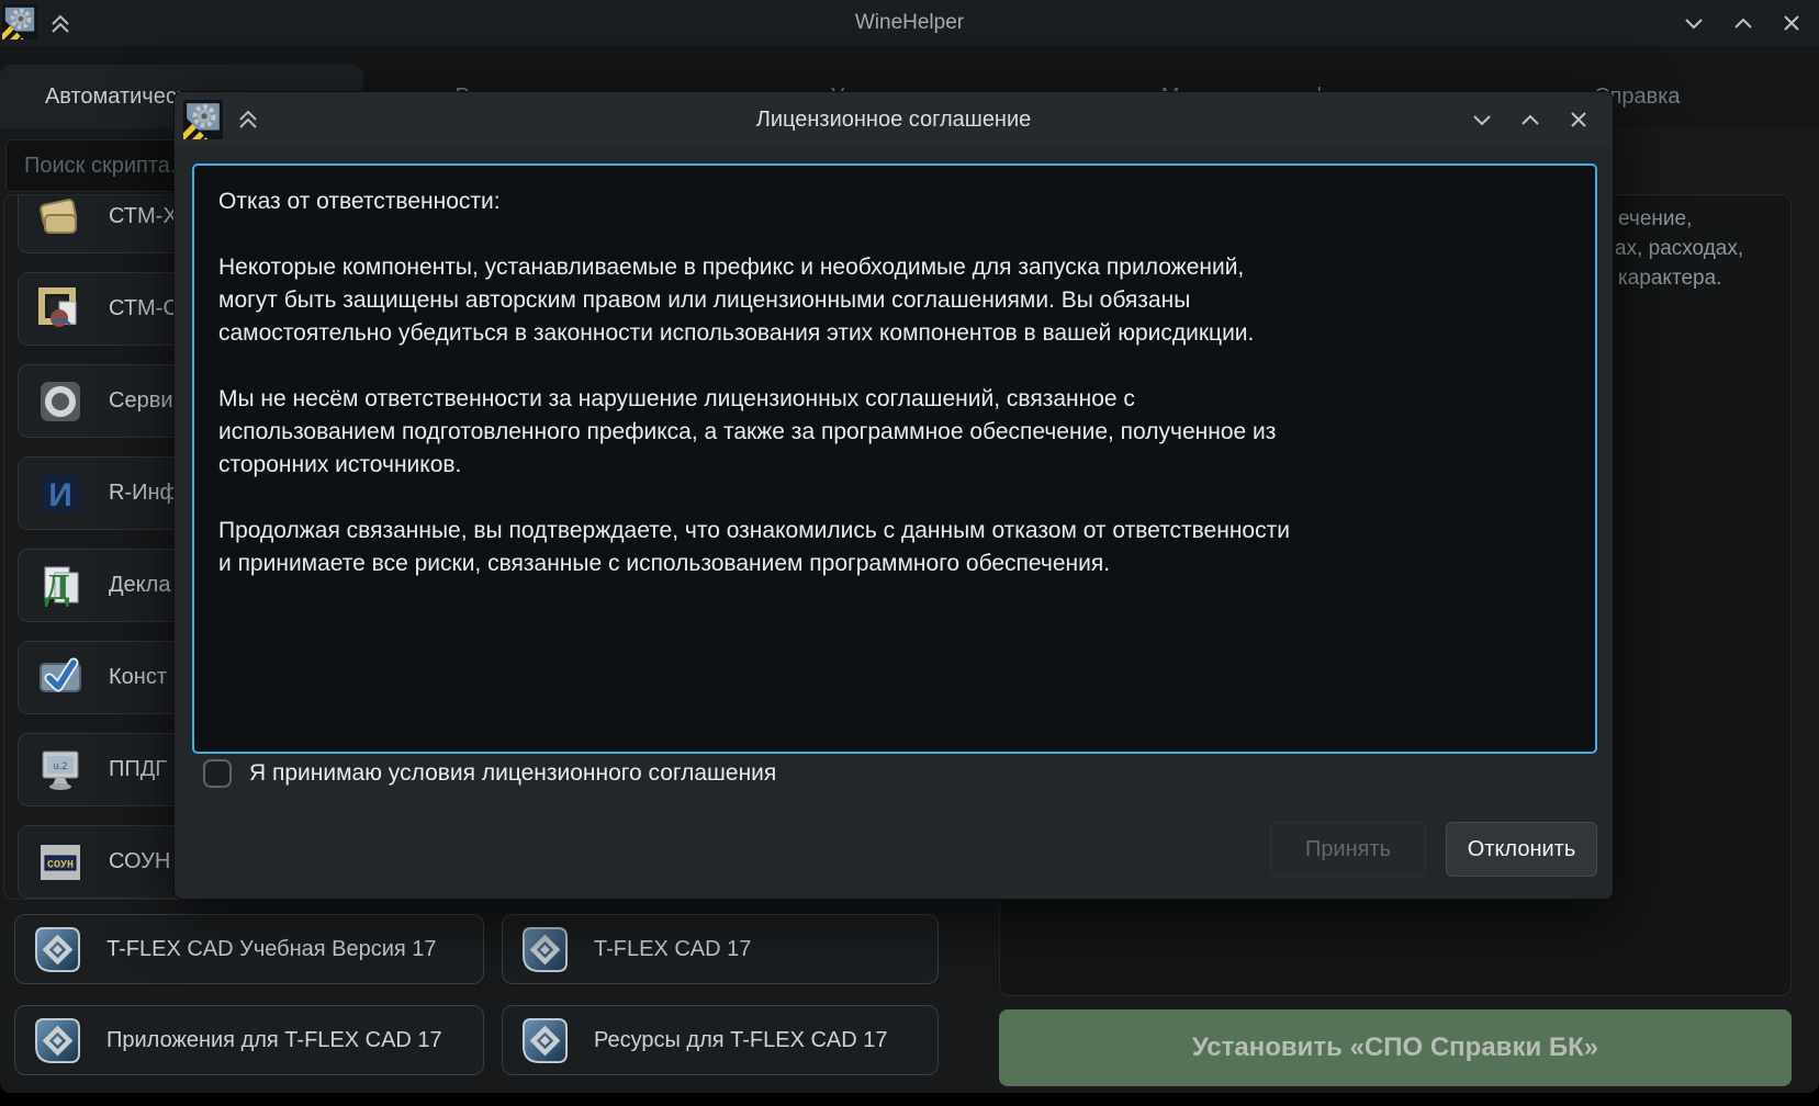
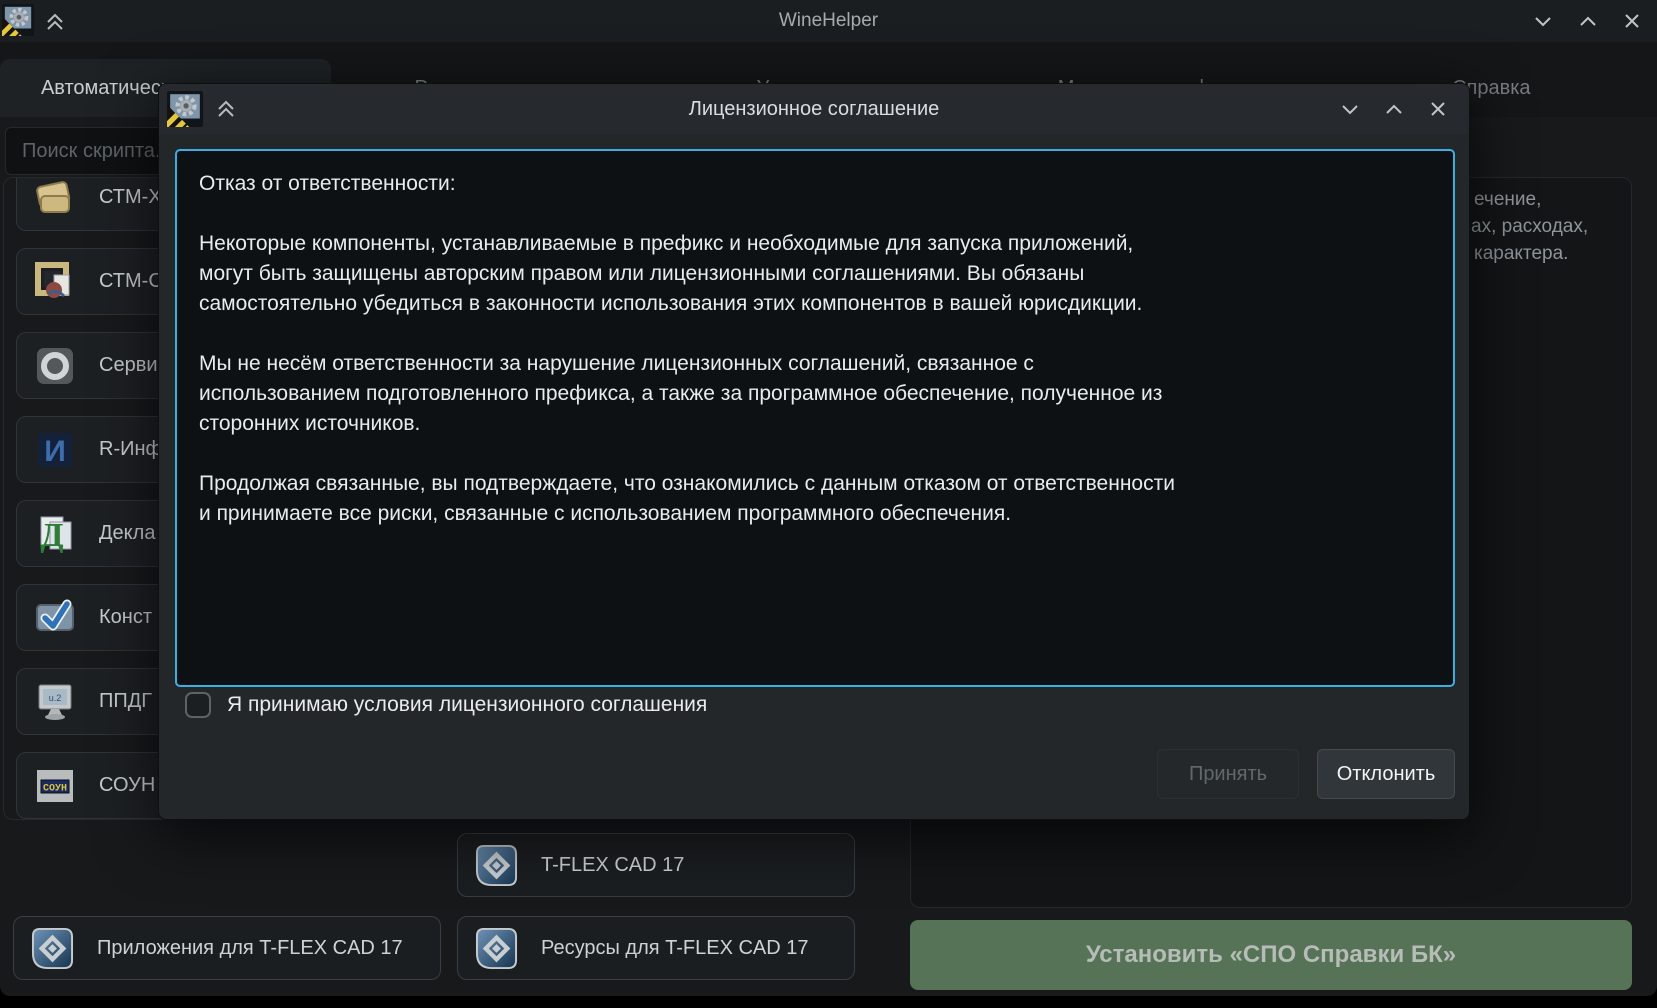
  WineHelper
  правка
  Поиск скрипта
  СТМ-Х
  СТМ-С
  Серви
  И
  R-Инф
  Д
  Декла
  Конст
  u.2
  ППДГ
  СОУН
  СОУН
- T-FLEX CAD Учебная Версия 17
  T-FLEX CAD 17
  Приложения для T-FLEX CAD 17
  Ресурсы для T-FLEX CAD 17
  ечение,
  ах, расходах,
  карактера.
  Установить «СПО Справки БК»
  Лицензионное соглашение
  Отказ от ответственности:
  Некоторые компоненты, устанавливаемые в префикс и необходимые для запуска приложений, могут быть защищены авторским правом или лицензионными соглашениями. Вы обязаны самостоятельно убедиться в законности использования этих компонентов в вашей юрисдикции.
  Мы не несём ответственности за нарушение лицензионных соглашений, связанное с использованием подготовленного префикса, а также за программное обеспечение, полученное из сторонних источников.
  Продолжая связанные, вы подтверждаете, что ознакомились с данным отказом от ответственности и принимаете все риски, связанные с использованием программного обеспечения.
  Я принимаю условия лицензионного соглашения
  Принять
  Отклонить
